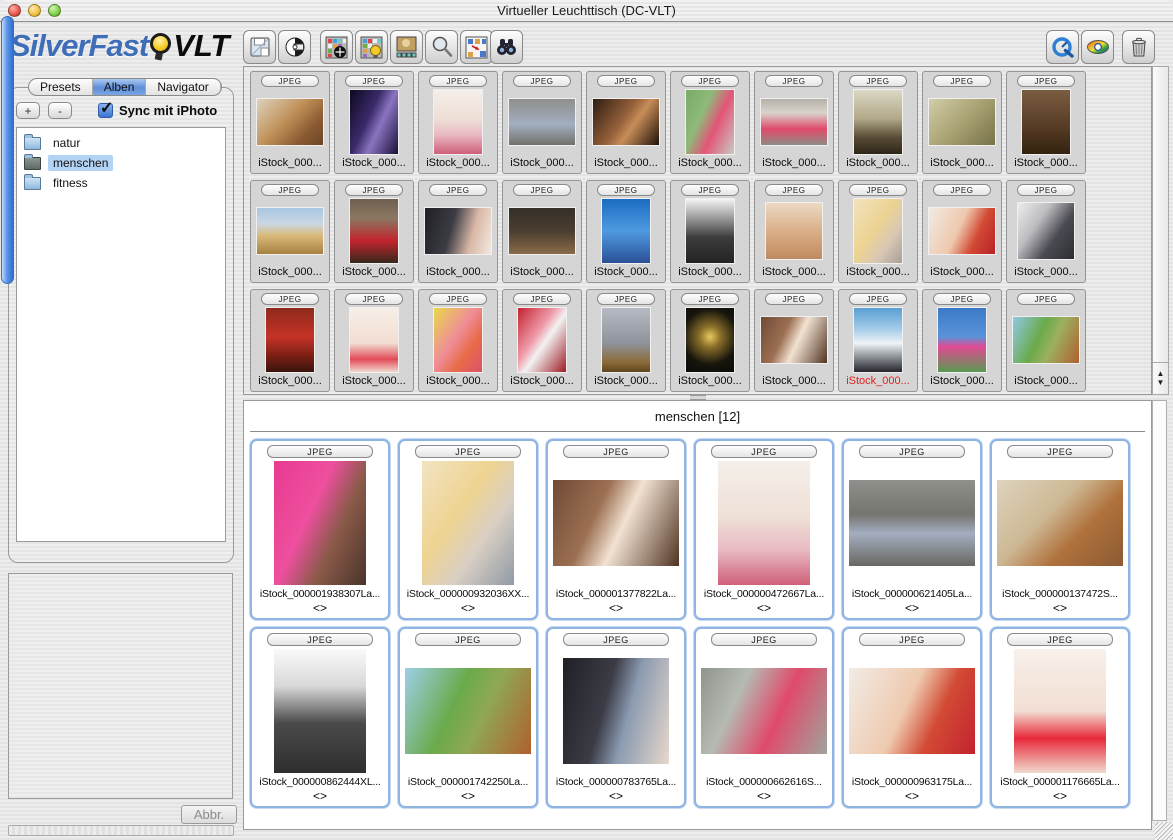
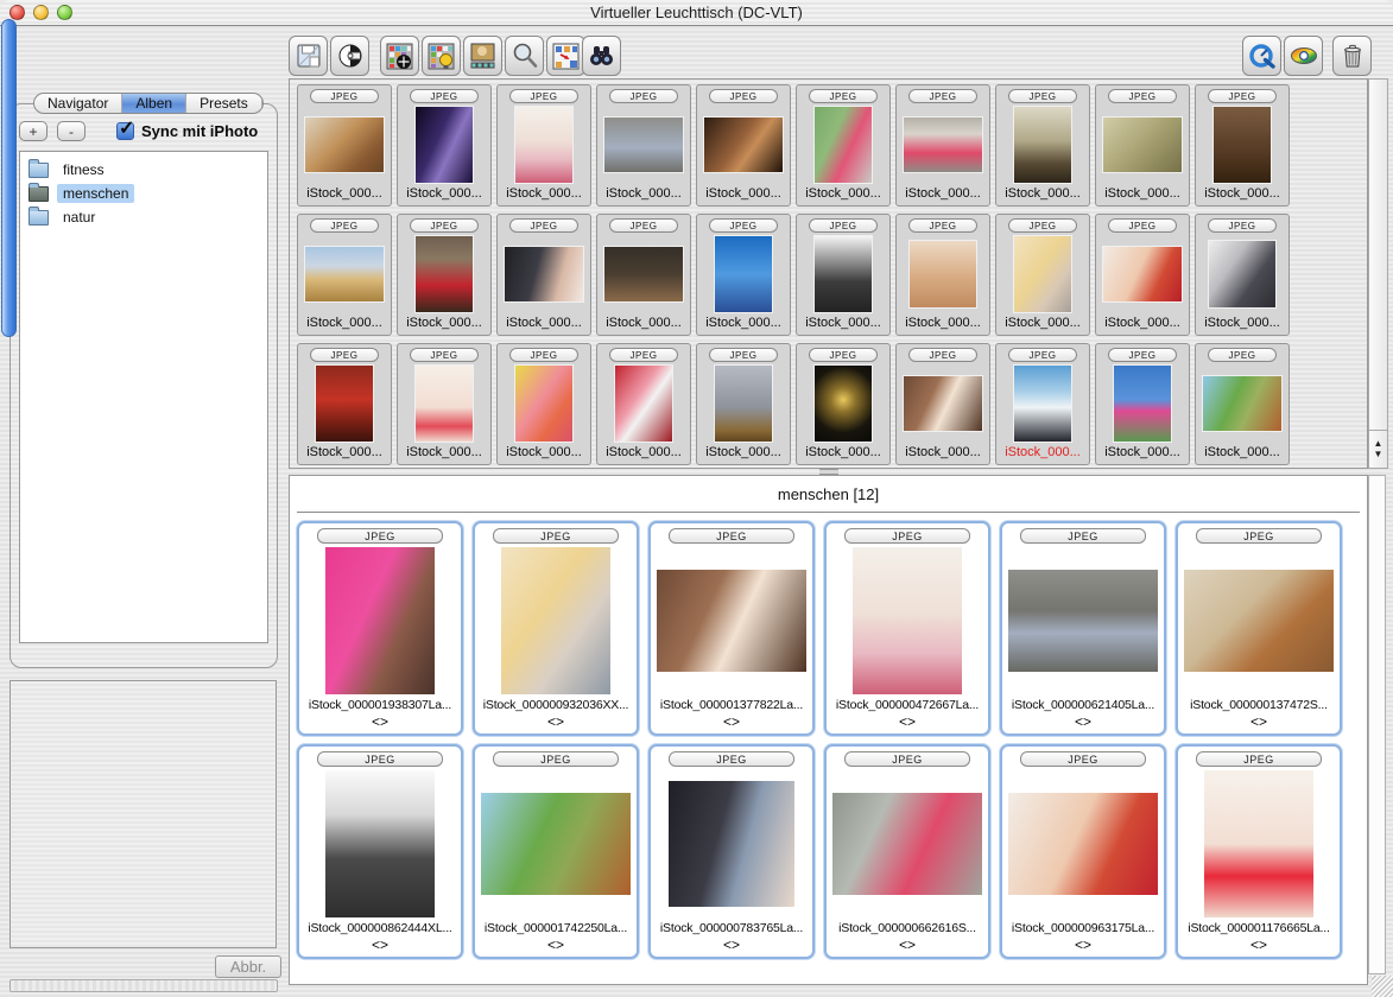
  Virtueller Leuchttisch (DC-VLT)
- SilverFast
- VLT
- Presets
+ Navigator
  Alben
- Navigator
+ Presets
  +
  -
  Sync mit iPhoto
- natur
+ fitness
  menschen
- fitness
+ natur
  Abbr.
  JPEG
  iStock_000...
  JPEG
  iStock_000...
  JPEG
  iStock_000...
  JPEG
  iStock_000...
  JPEG
  iStock_000...
  JPEG
  iStock_000...
  JPEG
  iStock_000...
  JPEG
  iStock_000...
  JPEG
  iStock_000...
  JPEG
  iStock_000...
  JPEG
  iStock_000...
  JPEG
  iStock_000...
  JPEG
  iStock_000...
  JPEG
  iStock_000...
  JPEG
  iStock_000...
  JPEG
  iStock_000...
  JPEG
  iStock_000...
  JPEG
  iStock_000...
  JPEG
  iStock_000...
  JPEG
  iStock_000...
  JPEG
  iStock_000...
  JPEG
  iStock_000...
  JPEG
  iStock_000...
  JPEG
  iStock_000...
  JPEG
  iStock_000...
  JPEG
  iStock_000...
  JPEG
  iStock_000...
  JPEG
  iStock_000...
  JPEG
  iStock_000...
  JPEG
  iStock_000...
  ▲
  ▼
  menschen [12]
  JPEG
  iStock_000001938307La...
  <>
  JPEG
  iStock_000000932036XX...
  <>
  JPEG
  iStock_000001377822La...
  <>
  JPEG
  iStock_000000472667La...
  <>
  JPEG
  iStock_000000621405La...
  <>
  JPEG
  iStock_000000137472S...
  <>
  JPEG
  iStock_000000862444XL...
  <>
  JPEG
  iStock_000001742250La...
  <>
  JPEG
  iStock_000000783765La...
  <>
  JPEG
  iStock_000000662616S...
  <>
  JPEG
  iStock_000000963175La...
  <>
  JPEG
  iStock_000001176665La...
  <>
